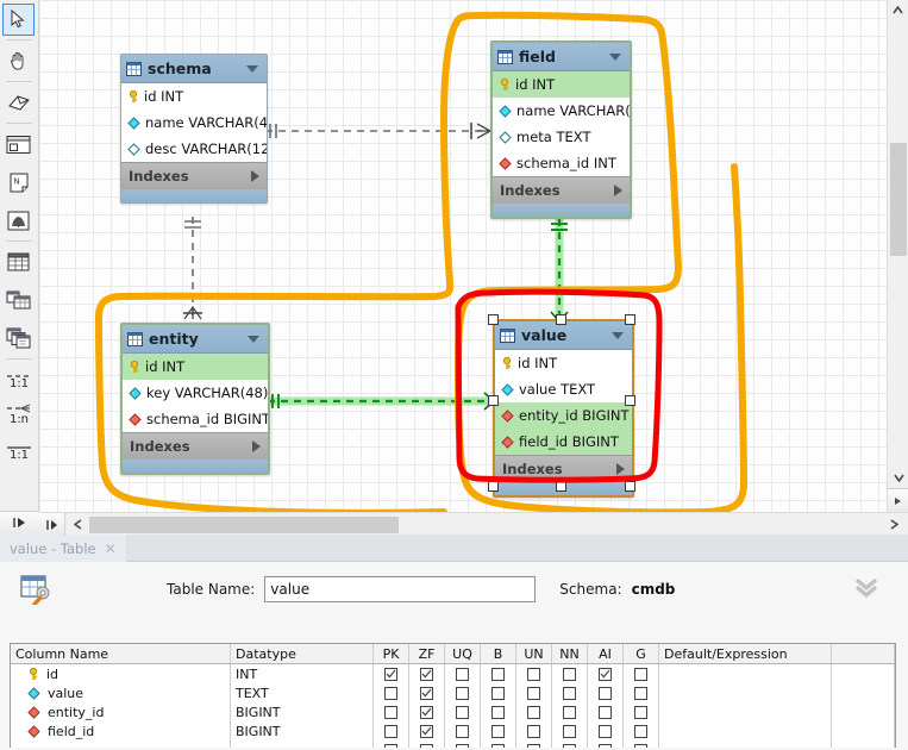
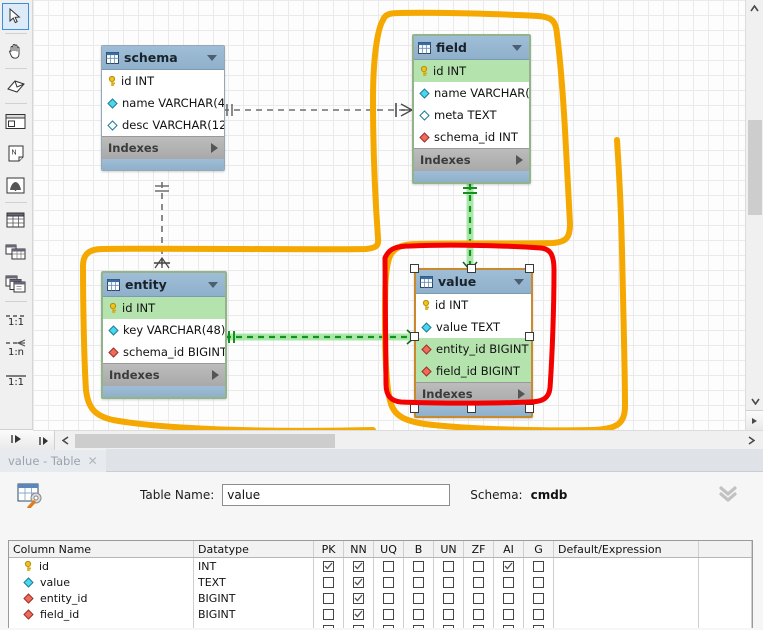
  1:1
  1:n
  1:1
  schema
  id INT
  name VARCHAR(4
  desc VARCHAR(12
  Indexes
  field
  id INT
  name VARCHAR(
  meta TEXT
  schema_id INT
  Indexes
  entity
  id INT
  key VARCHAR(48)
  schema_id BIGINT
  Indexes
  value
  id INT
  value TEXT
  entity_id BIGINT
  field_id BIGINT
  Indexes
  value - Table
  ✕
  Table Name:
  value
  Schema:
  cmdb
  Column Name
  Datatype
  PK
- ZF
+ NN
  UQ
  B
  UN
- NN
+ ZF
  AI
  G
  Default/Expression
  id
  INT
  value
  TEXT
  entity_id
  BIGINT
  field_id
  BIGINT
